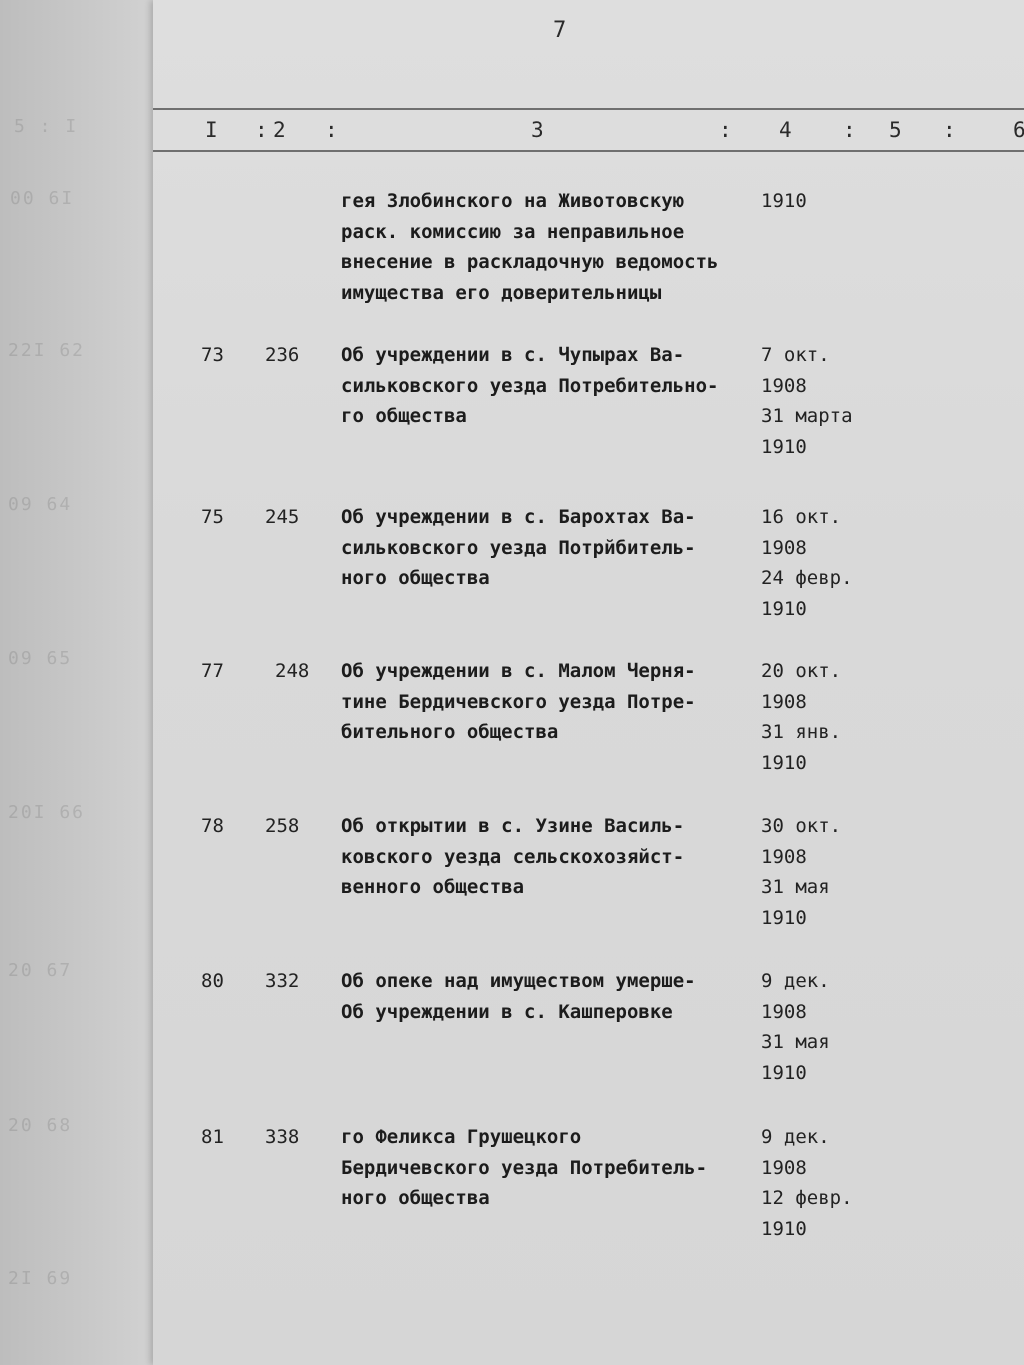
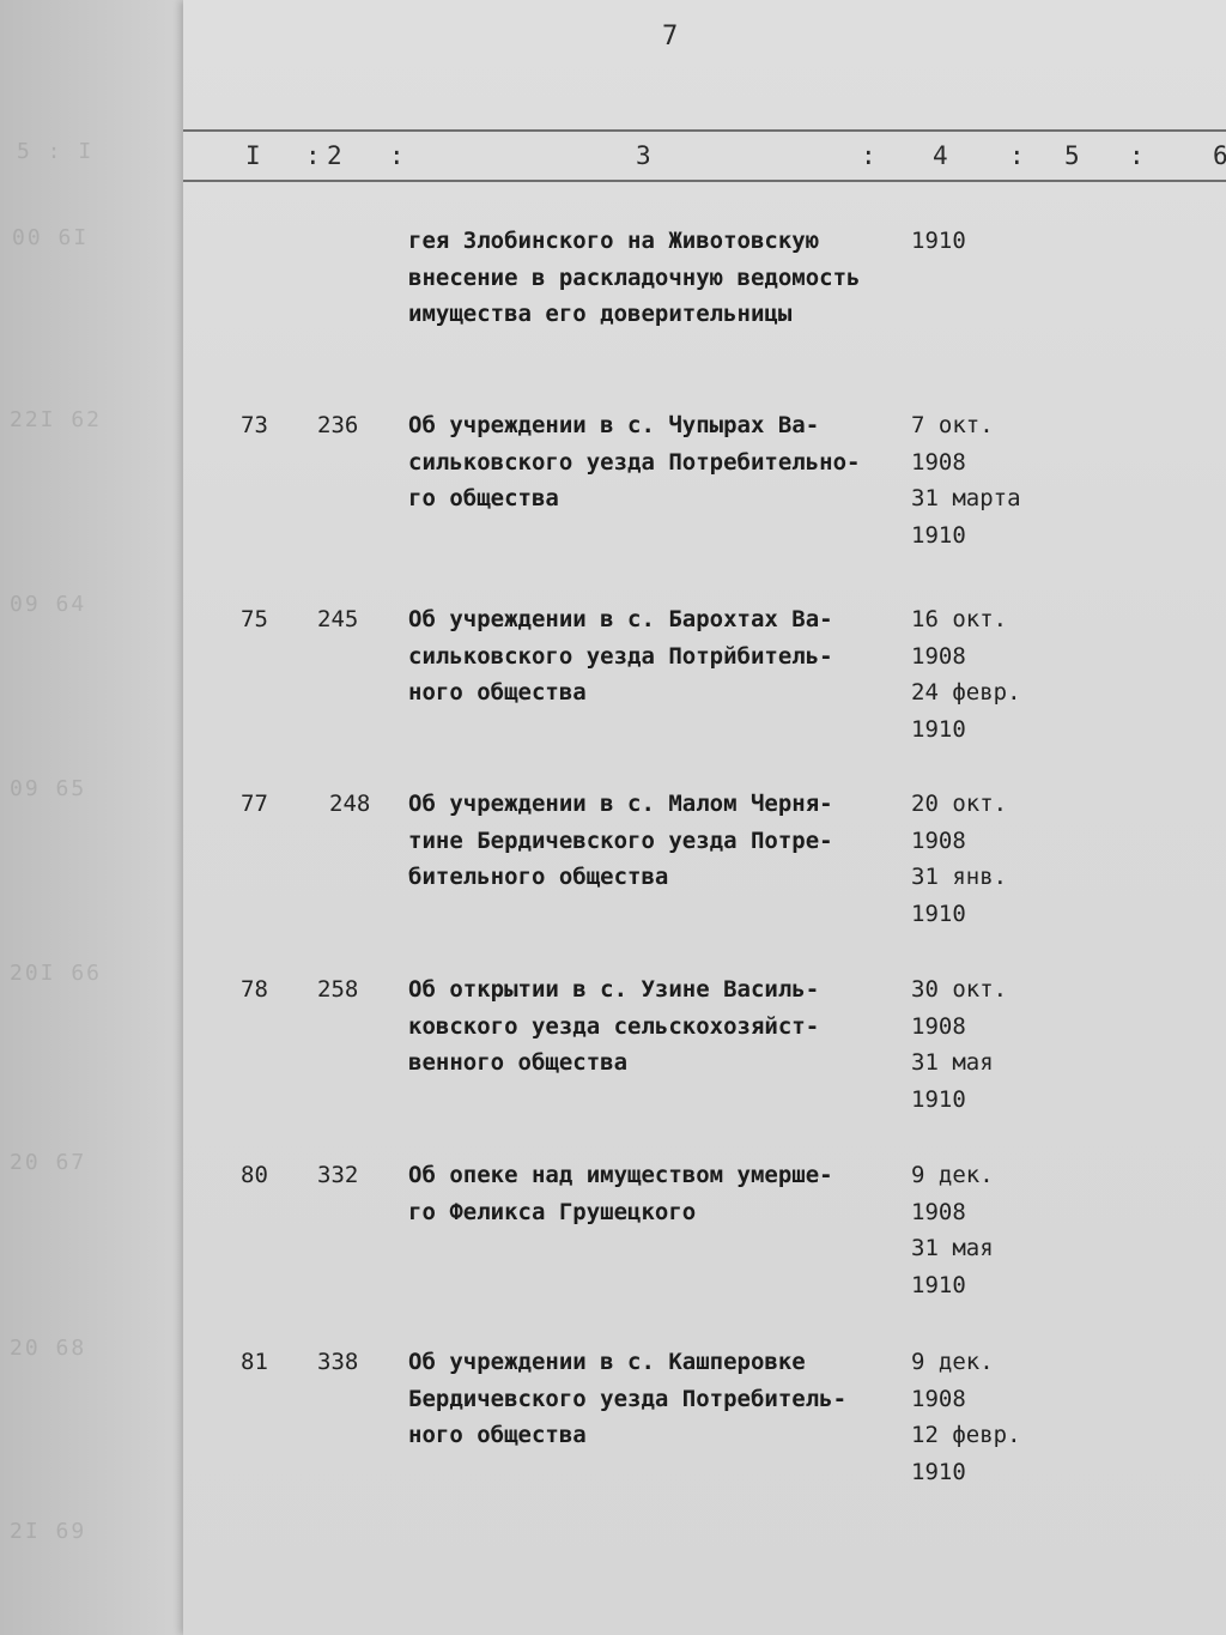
  5 : I
  00 6I
  22I 62
  09 64
  09 65
  20I 66
  20 67
  20 68
  2I 69
  7
  I
  :
  2
  :
  3
  :
  4
  :
  5
  :
  6
  гея Злобинского на Животовскую
- раск. комиссию за неправильное
  внесение в раскладочную ведомость
  имущества его доверительницы
  1910
  73
  236
  Об учреждении в с. Чупырах Ва-
  сильковского уезда Потребительно-
  го общества
  7 окт.
  1908
  31 марта
  1910
  75
  245
  Об учреждении в с. Барохтах Ва-
  сильковского уезда Потрйбитель-
  ного общества
  16 окт.
  1908
  24 февр.
  1910
  77
  248
  Об учреждении в с. Малом Черня-
  тине Бердичевского уезда Потре-
  бительного общества
  20 окт.
  1908
  31 янв.
  1910
  78
  258
  Об открытии в с. Узине Василь-
  ковского уезда сельскохозяйст-
  венного общества
  30 окт.
  1908
  31 мая
  1910
  80
  332
  Об опеке над имуществом умерше-
- Об учреждении в с. Кашперовке
+ го Феликса Грушецкого
  9 дек.
  1908
  31 мая
  1910
  81
  338
- го Феликса Грушецкого
+ Об учреждении в с. Кашперовке
  Бердичевского уезда Потребитель-
  ного общества
  9 дек.
  1908
  12 февр.
  1910
